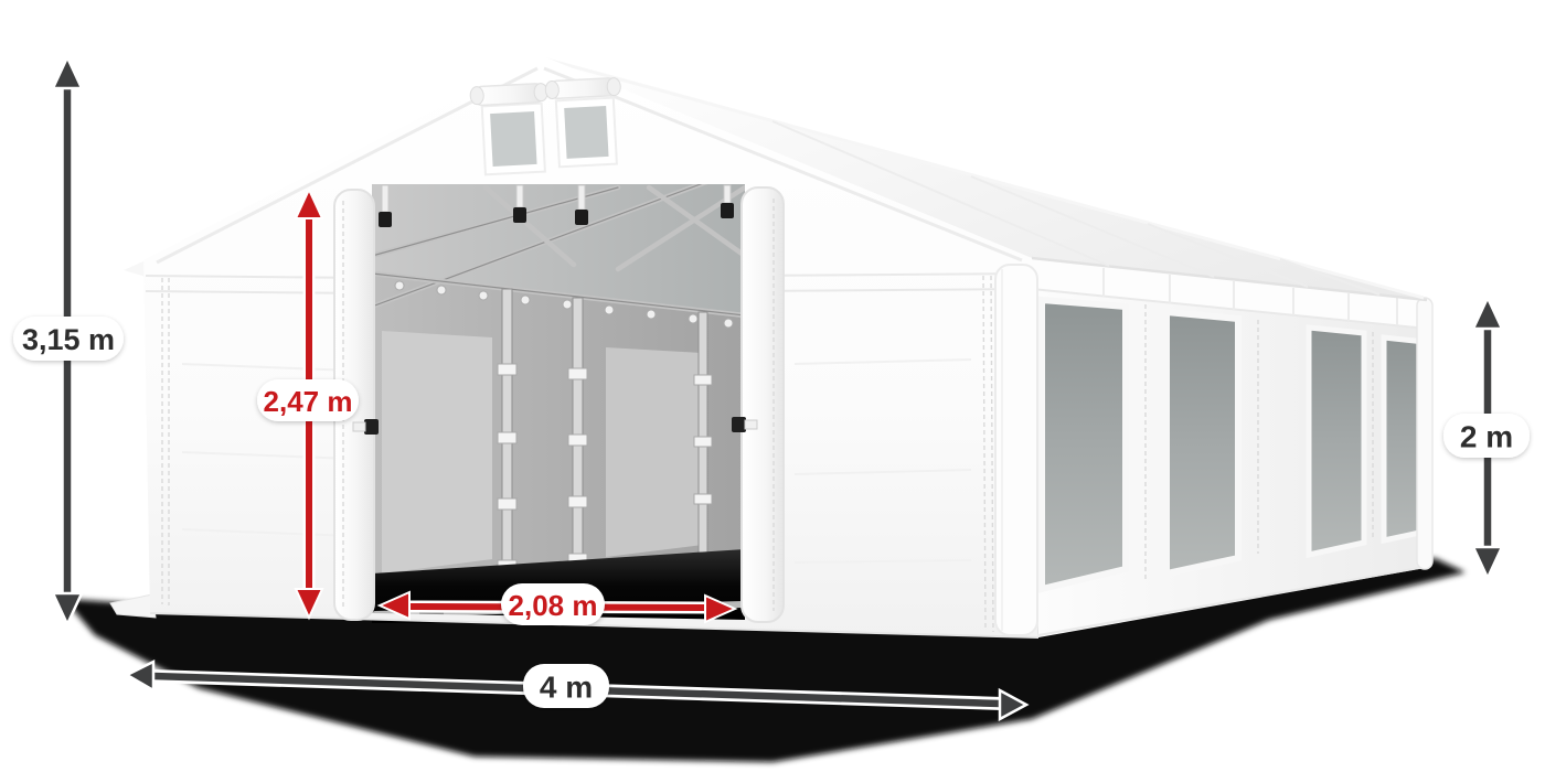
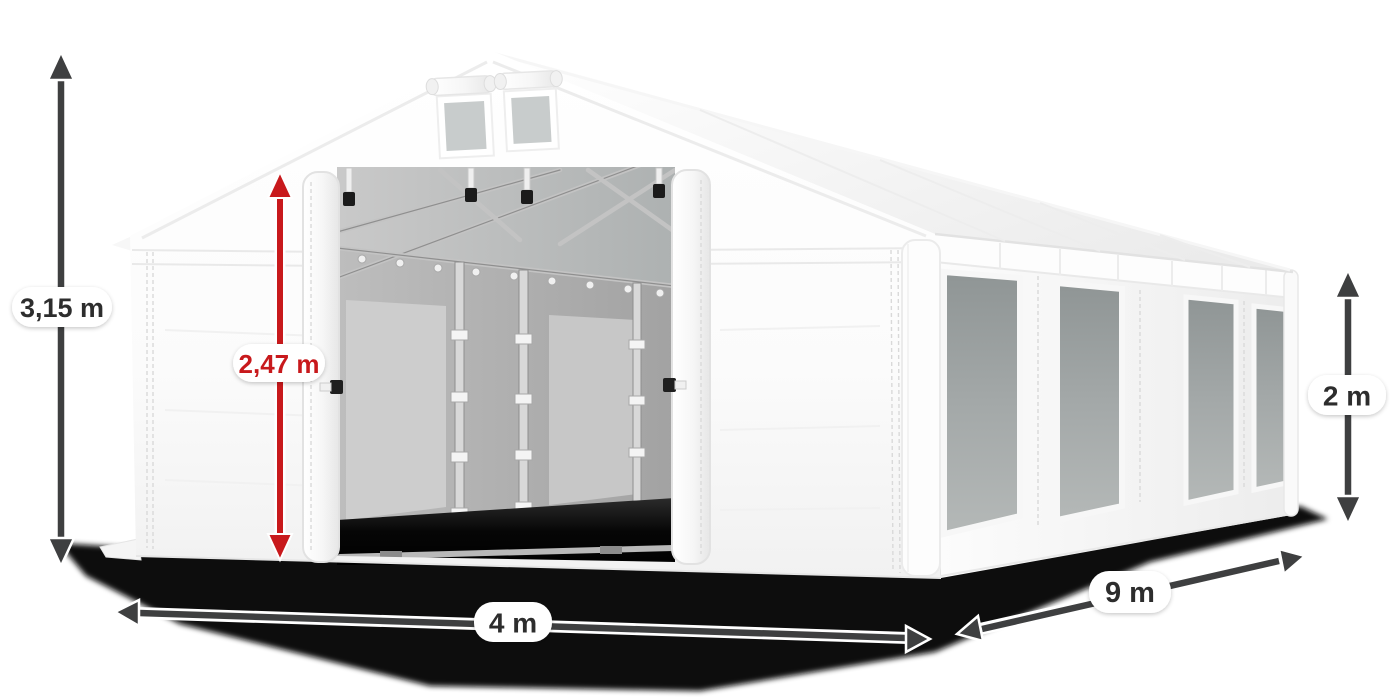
  3,15 m
  2,47 m
- 2,08 m
  4 m
+ 9 m
  2 m
